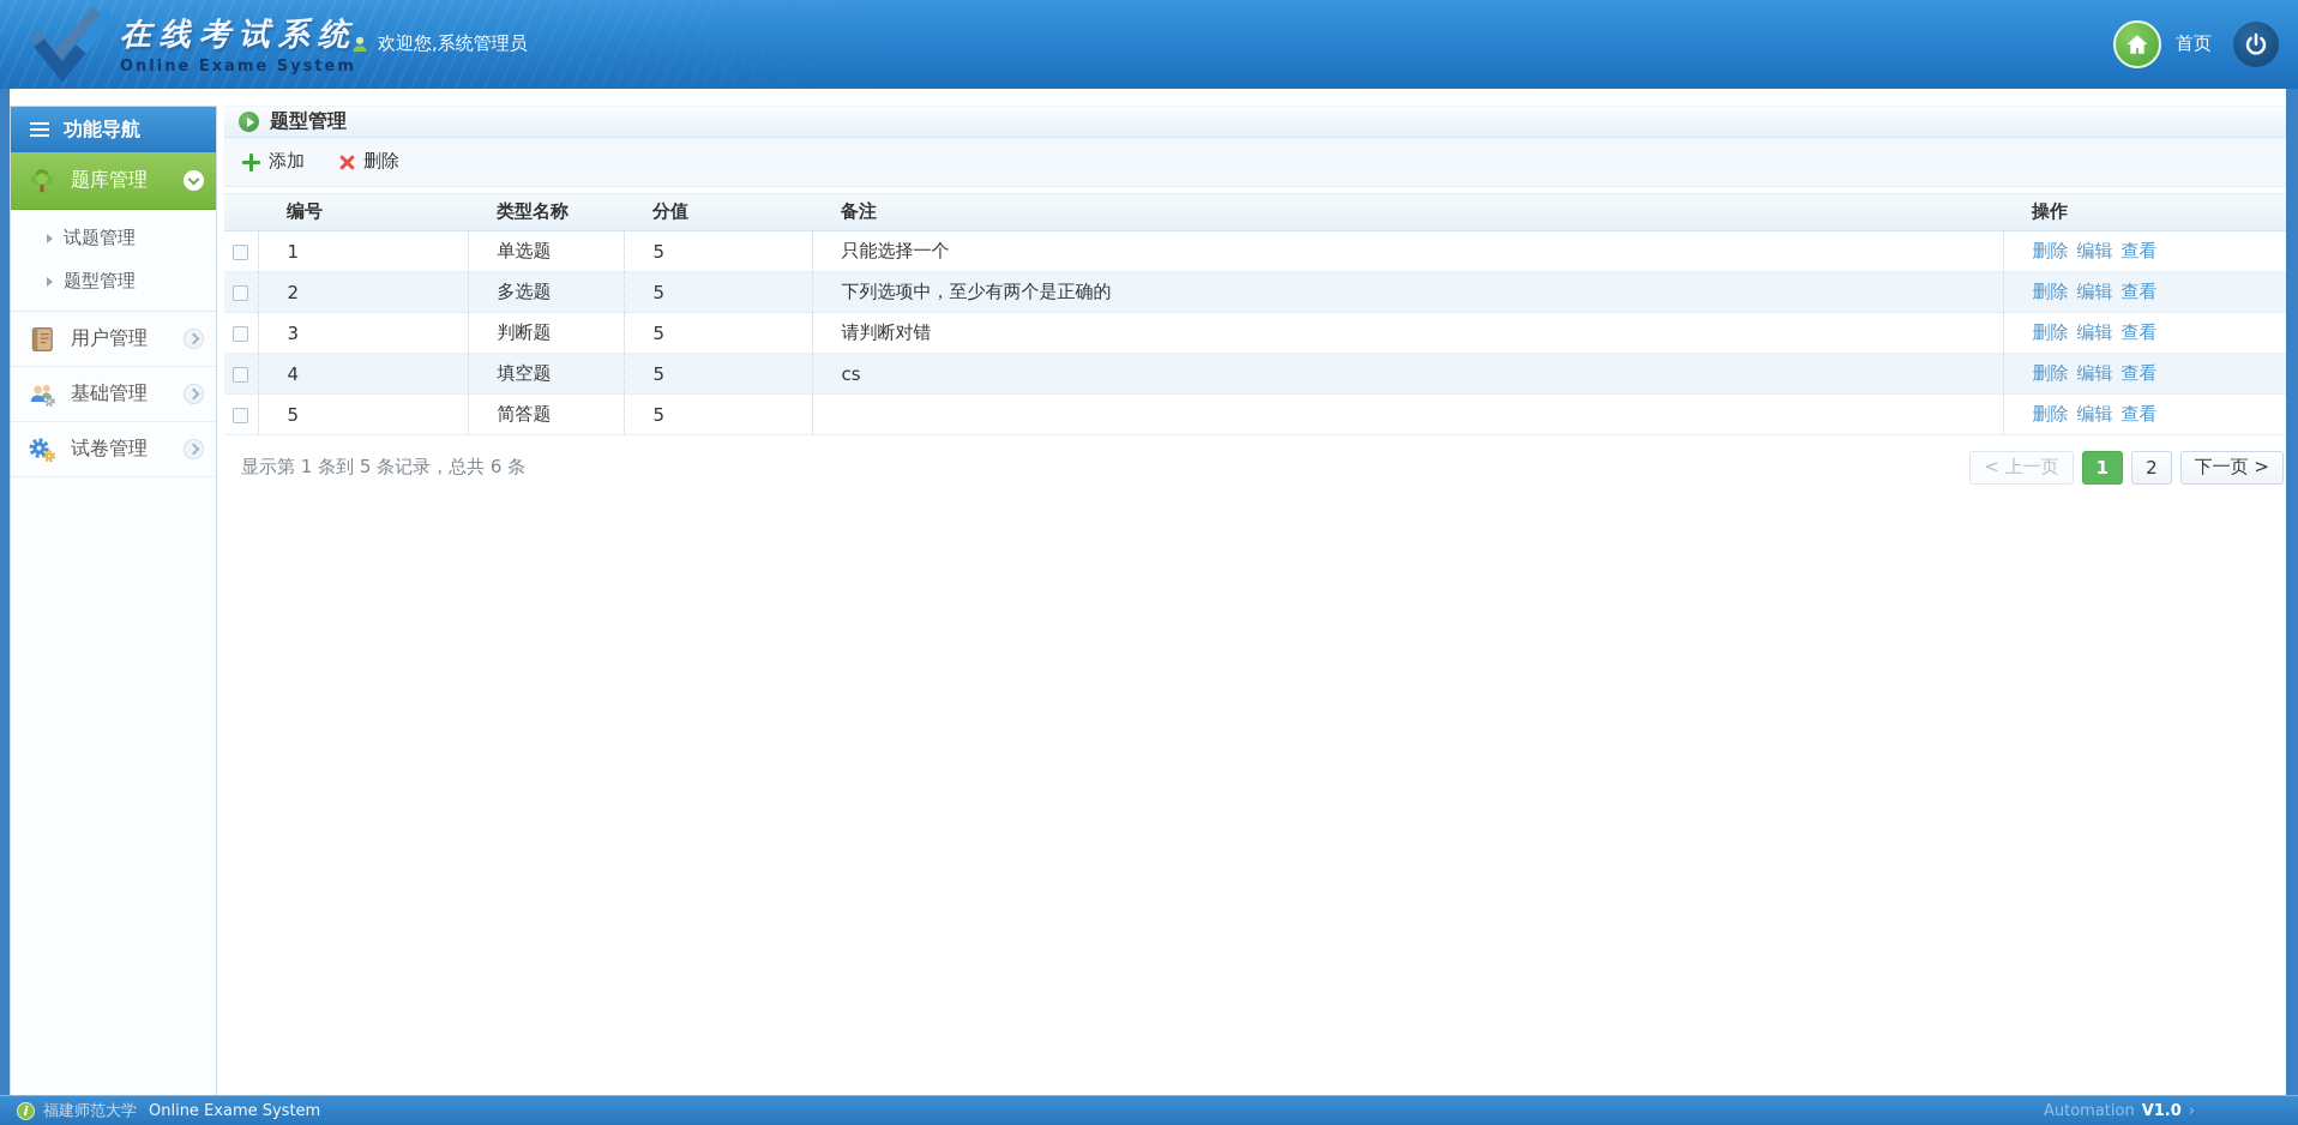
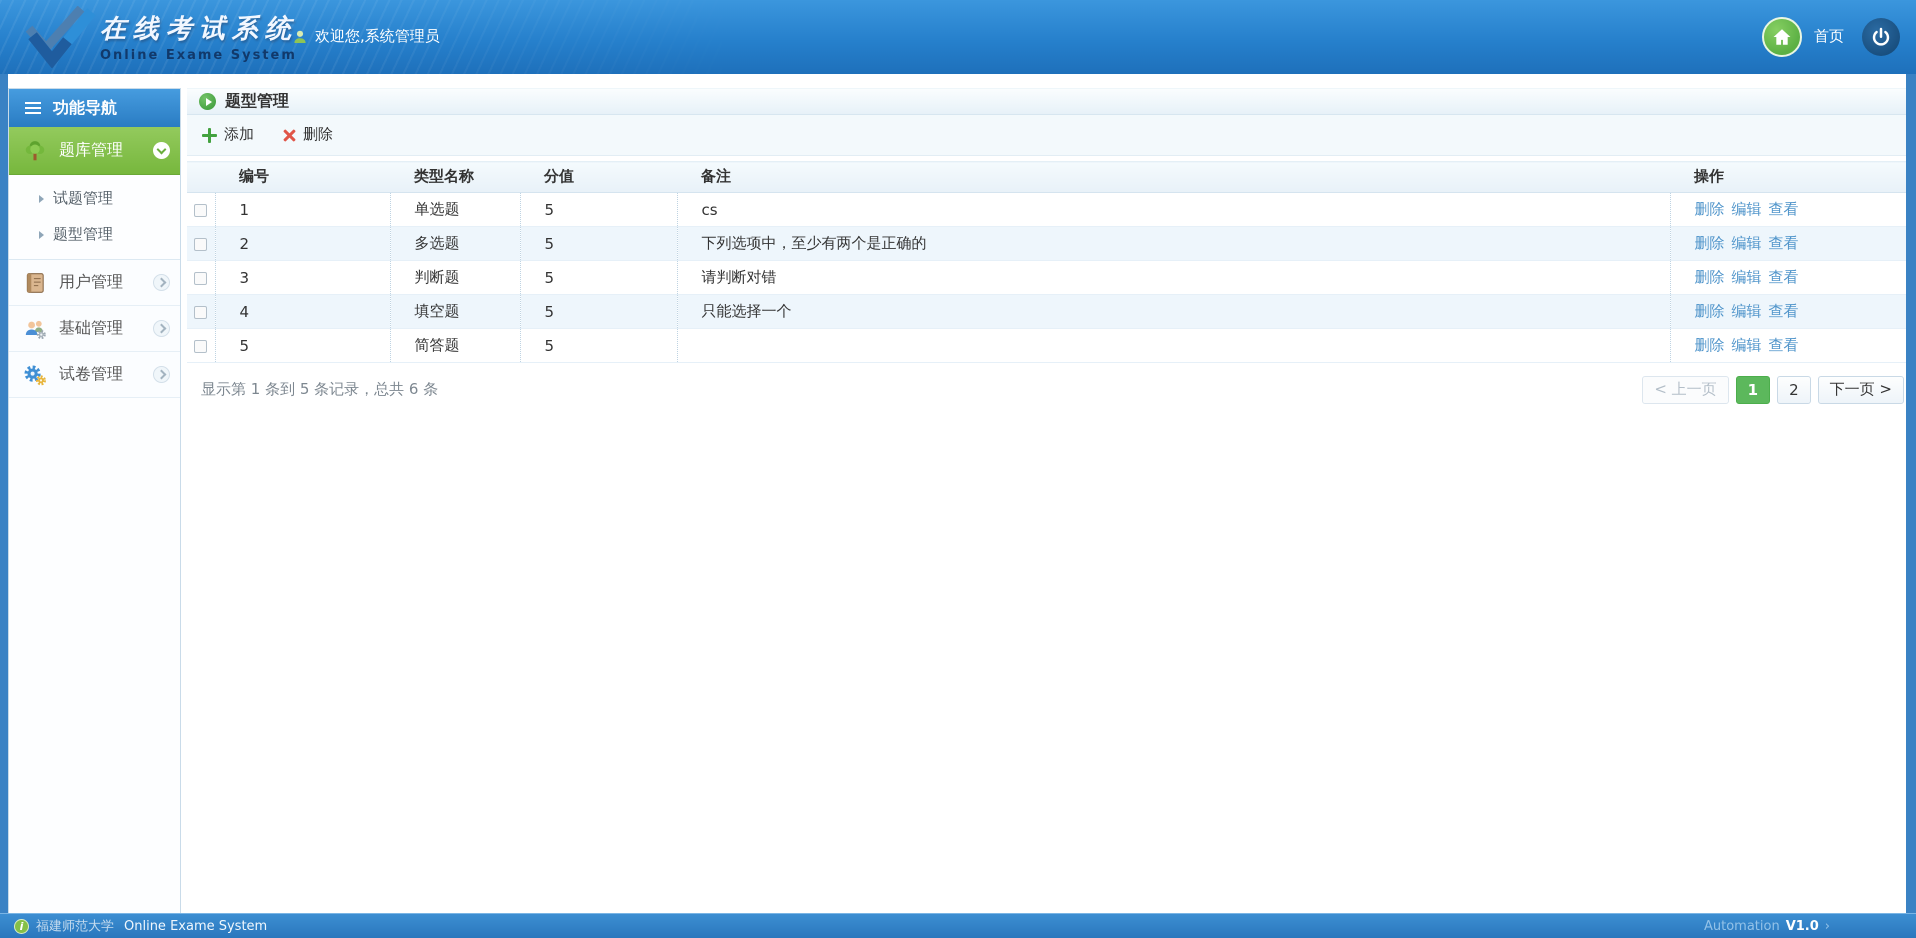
  在线考试系统
  Online Exame System
  欢迎您,系统管理员
  首页
  功能导航
  题库管理
  试题管理
  题型管理
  用户管理
  基础管理
  试卷管理
  题型管理
  添加
  删除
  	编号	类型名称	分值	备注	操作
- 	1	单选题	5	只能选择一个	删除 编辑 查看
+ 	1	单选题	5	cs	删除 编辑 查看
  	2	多选题	5	下列选项中，至少有两个是正确的	删除 编辑 查看
  	3	判断题	5	请判断对错	删除 编辑 查看
- 	4	填空题	5	cs	删除 编辑 查看
+ 	4	填空题	5	只能选择一个	删除 编辑 查看
  	5	简答题	5		删除 编辑 查看
  显示第 1 条到 5 条记录，总共 6 条
  < 上一页
  1
  2
  下一页 >
  i
  福建师范大学
  Online Exame System
  Automation
  V1.0
  ›
